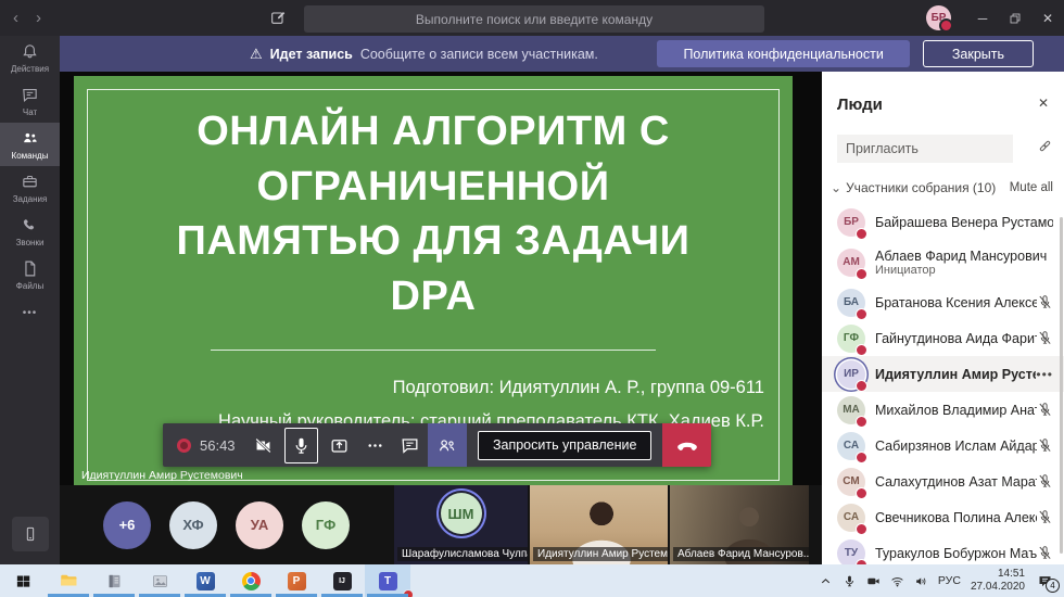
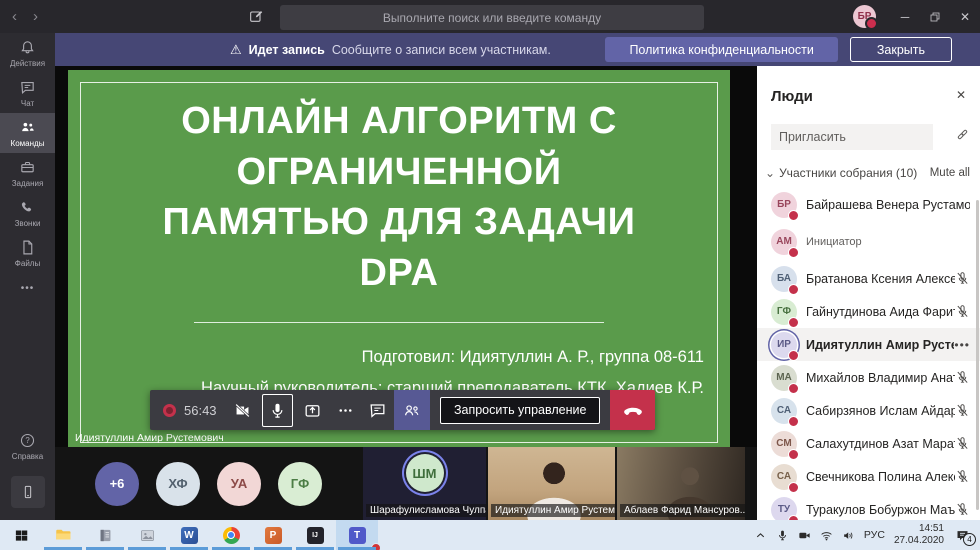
  ‹
  ›
  Выполните поиск или введите команду
  ─
  ✕
  ⚠
  Идет запись
  Сообщите о записи всем участникам.
  Политика конфиденциальности
  Закрыть
  Действия
  Чат
  Команды
  Задания
  Звонки
  Файлы
  •••
+ ?
+ Справка
  ОНЛАЙН АЛГОРИТМ С
  ОГРАНИЧЕННОЙ
  ПАМЯТЬЮ ДЛЯ ЗАДАЧИ
  DPA
- Подготовил: Идиятуллин А. Р., группа 09-611
+ Подготовил: Идиятуллин А. Р., группа 08-611
  Научный руководитель: старший преподаватель КТК, Хадиев К.Р.
  Идиятуллин Амир Рустемович
  56:43
  Запросить управление
  +6
  ХФ
  УА
  ГФ
  ШМ
  Шарафулисламова Чулп
  Идиятуллин Амир Рустем
  Аблаев Фарид Мансуров..
  Люди
  ✕
  Пригласить
  ⌄
  Участники собрания (10)
  Mute all
  БР
  Байрашева Венера Рустамо
  АМ
- Аблаев Фарид Мансурович
  Инициатор
  БА
  Братанова Ксения Алексе
  ГФ
  Гайнутдинова Аида Фари
  ИР
  Идиятуллин Амир Русте
  •••
  МА
  Михайлов Владимир Ана
  СА
  Сабирзянов Ислам Айдар
  СМ
  Салахутдинов Азат Мара
  СА
  Свечникова Полина Алек
  ТУ
  Туракулов Бобуржон Маъ
  W
  P
  T
  РУС
  14:51
  27.04.2020
  4
